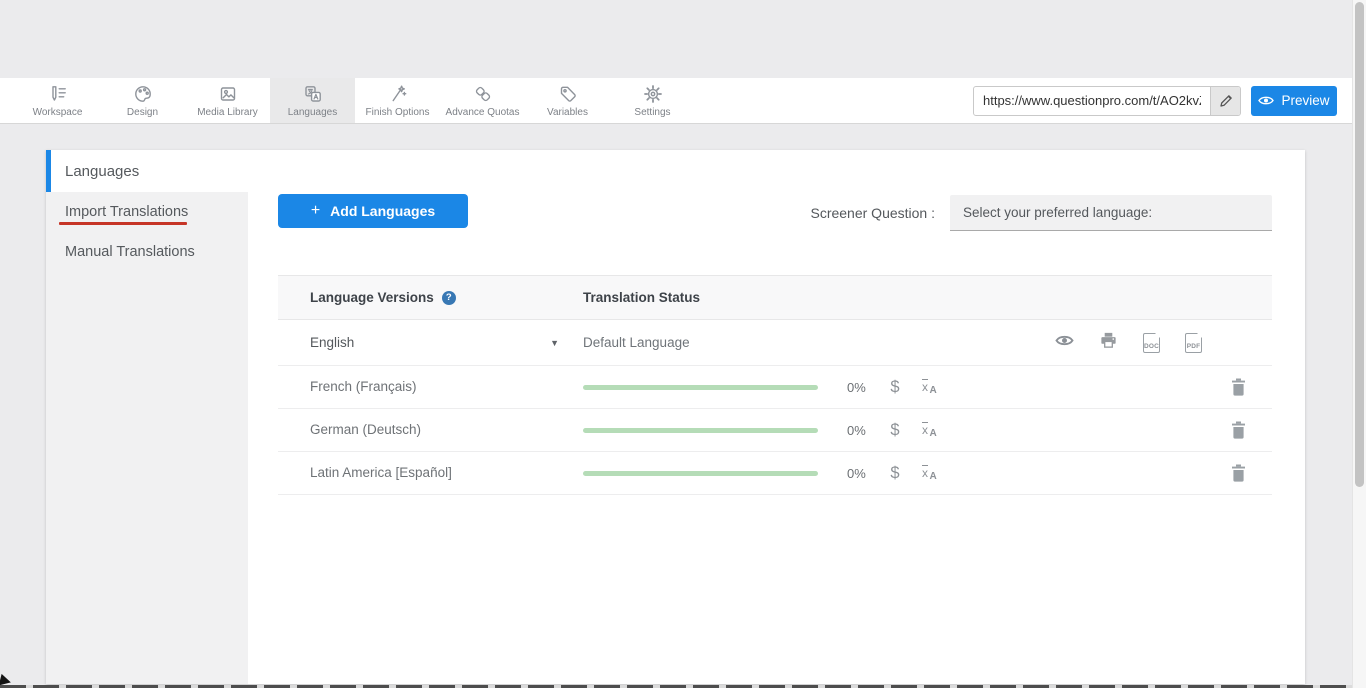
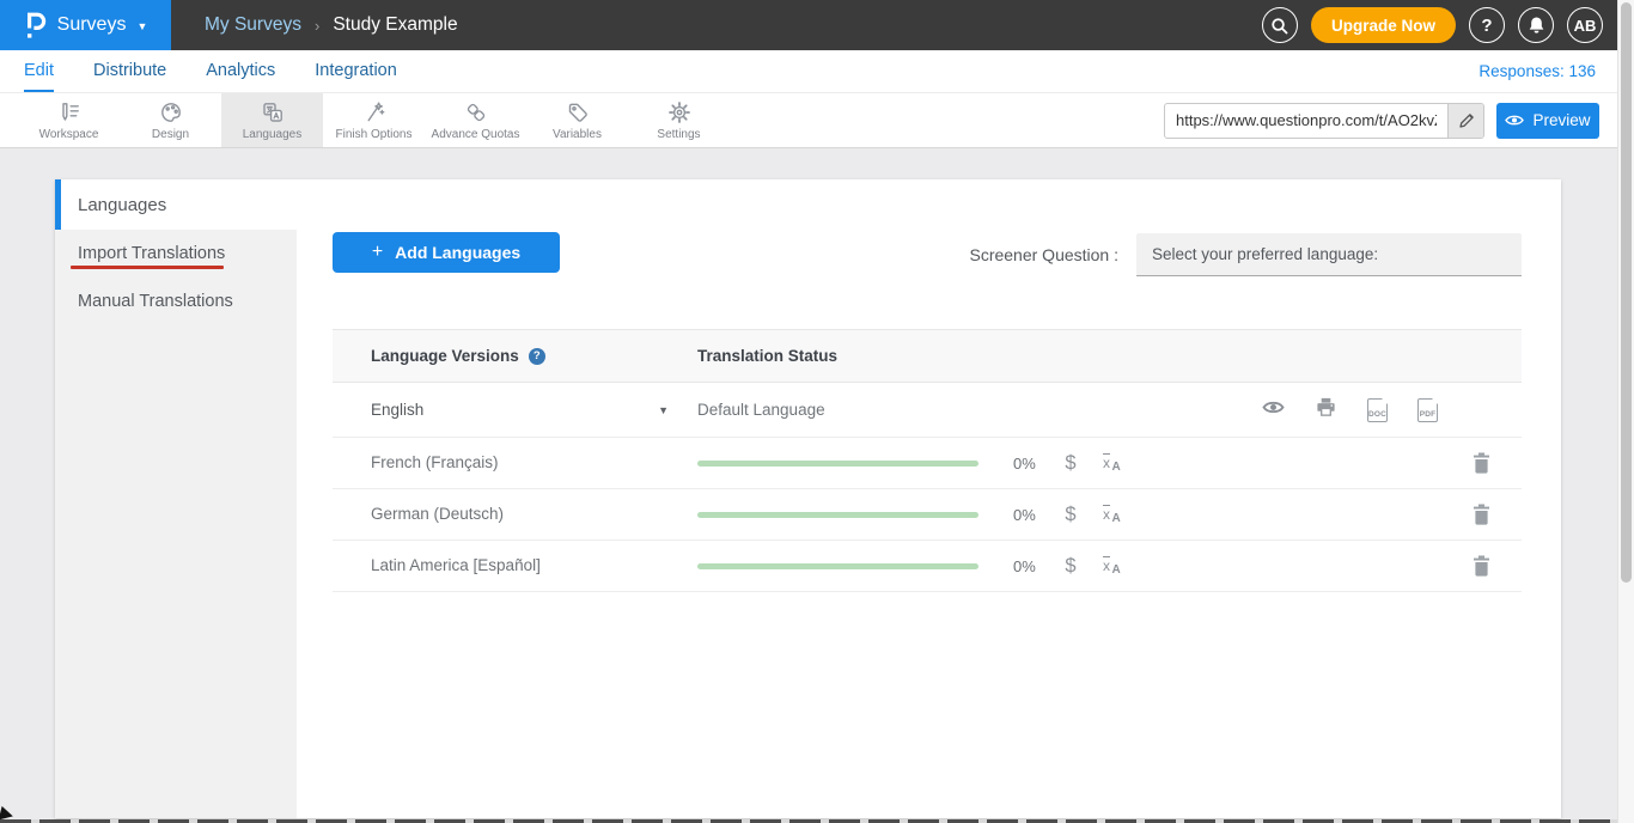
+ Surveys
+ My Surveys
+ Study Example
+ Upgrade Now
+ AB
+ Edit
+ Distribute
+ Analytics
+ Integration
+ Responses: 136
  Workspace
  Design
- Media Library
  Languages
  Finish Options
  Advance Quotas
  Variables
  Settings
  https://www.questionpro.com/t/AO2kv
  Preview
  Languages
  Import Translations
  Manual Translations
  Add Languages
  Screener Question :
  Select your preferred language:
  Language Versions
  Translation Status
  English
  Default Language
  French (Français)
  0%
  German (Deutsch)
  0%
  Latin America [Español]
  0%
